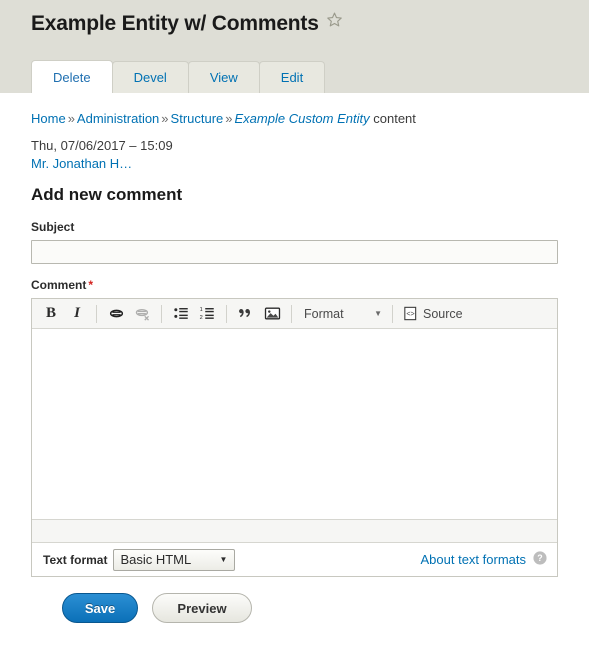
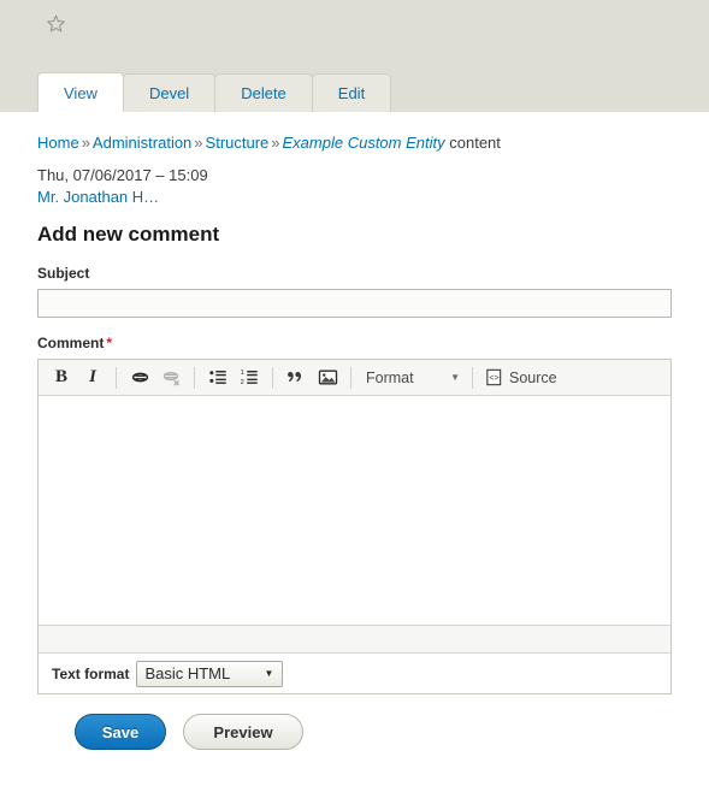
- Example Entity w/ Comments
- Delete
+ View
  Devel
- View
+ Delete
  Edit
  Home » Administration » Structure » Example Custom Entity content
  Thu, 07/06/2017 – 15:09
  Mr. Jonathan H…
  Add new comment
  Subject
  Comment *
  B
  I
  Format
  ▼
  <>
  Source
  Text format
  Basic HTML
  ▼
- About text formats
- ?
  Save
  Preview
